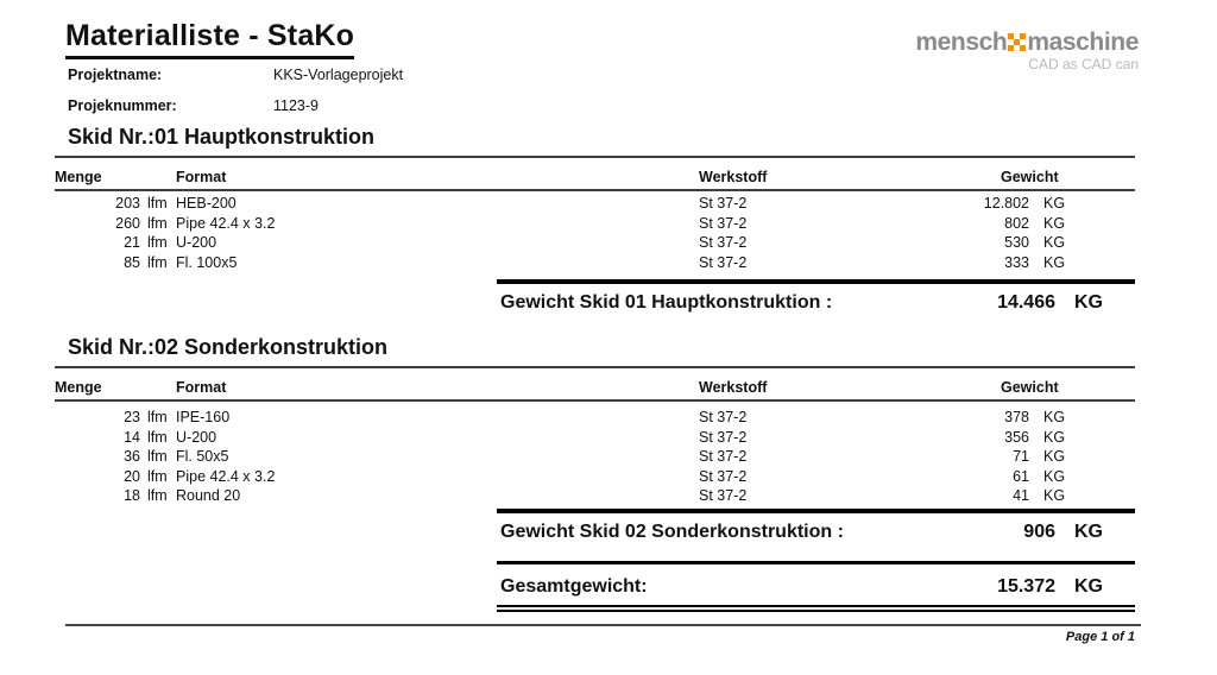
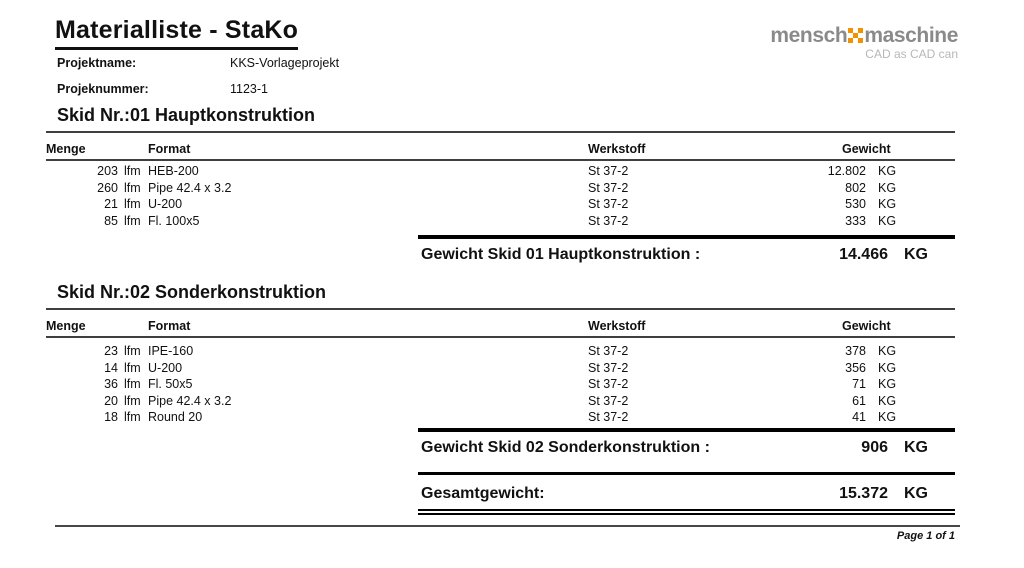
  Materialliste - StaKo
  mensch maschine
  CAD as CAD can
  Projektname:
  KKS-Vorlageprojekt
  Projeknummer:
- 1123-9
+ 1123-1
  Skid Nr.:
  01 Hauptkonstruktion
  Menge
  Format
  Werkstoff
  Gewicht
  203
  lfm
  HEB-200
  St 37-2
  12.802
  KG
  260
  lfm
  Pipe 42.4 x 3.2
  St 37-2
  802
  KG
  21
  lfm
  U-200
  St 37-2
  530
  KG
  85
  lfm
  Fl. 100x5
  St 37-2
  333
  KG
  Gewicht Skid 01 Hauptkonstruktion :
  14.466
  KG
  Skid Nr.:
  02 Sonderkonstruktion
  Menge
  Format
  Werkstoff
  Gewicht
  23
  lfm
  IPE-160
  St 37-2
  378
  KG
  14
  lfm
  U-200
  St 37-2
  356
  KG
  36
  lfm
  Fl. 50x5
  St 37-2
  71
  KG
  20
  lfm
  Pipe 42.4 x 3.2
  St 37-2
  61
  KG
  18
  lfm
  Round 20
  St 37-2
  41
  KG
  Gewicht Skid 02 Sonderkonstruktion :
  906
  KG
  Gesamtgewicht:
  15.372
  KG
  Page 1 of 1
